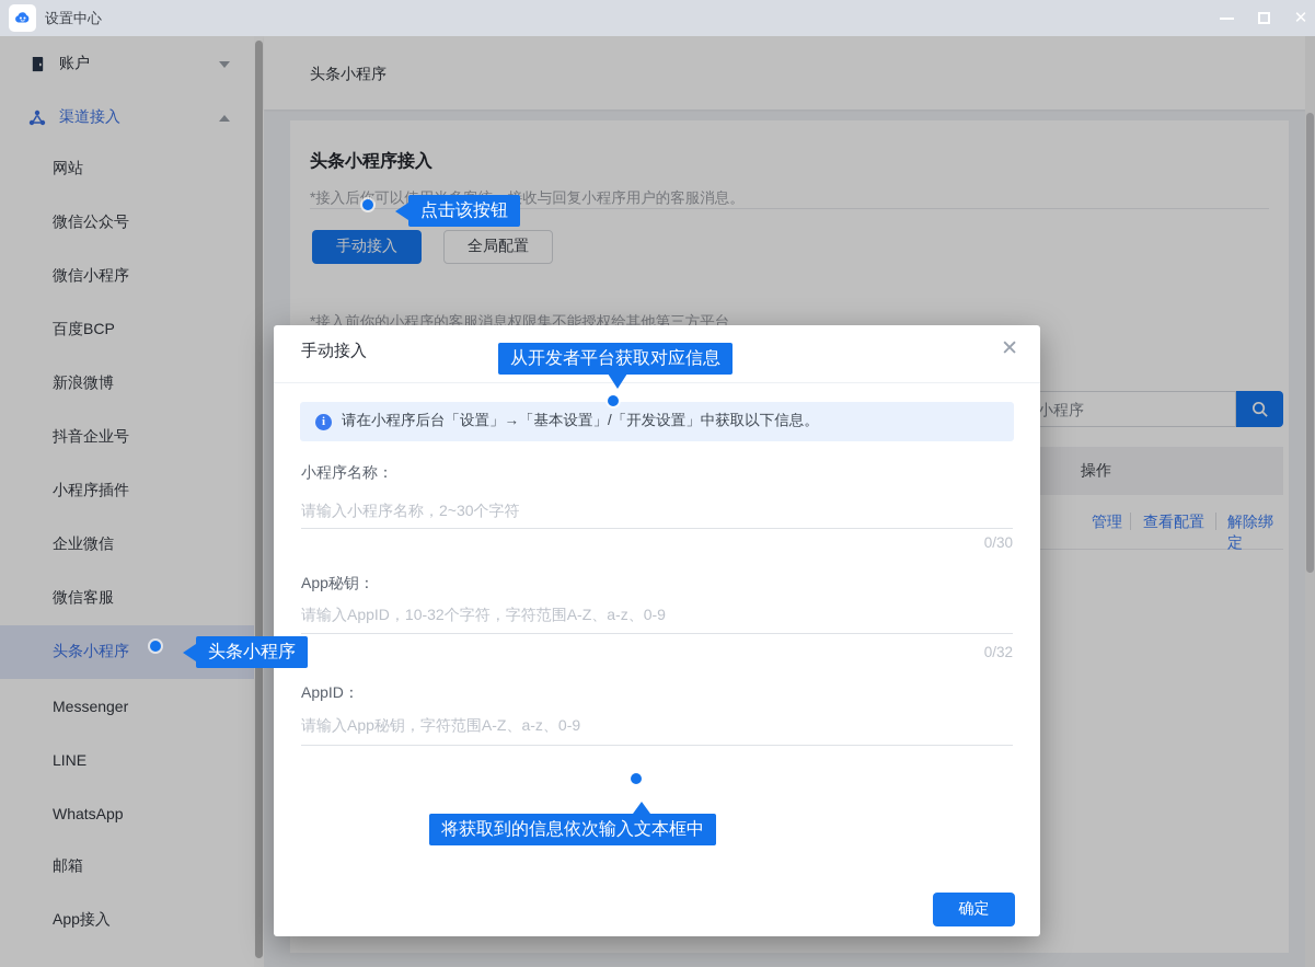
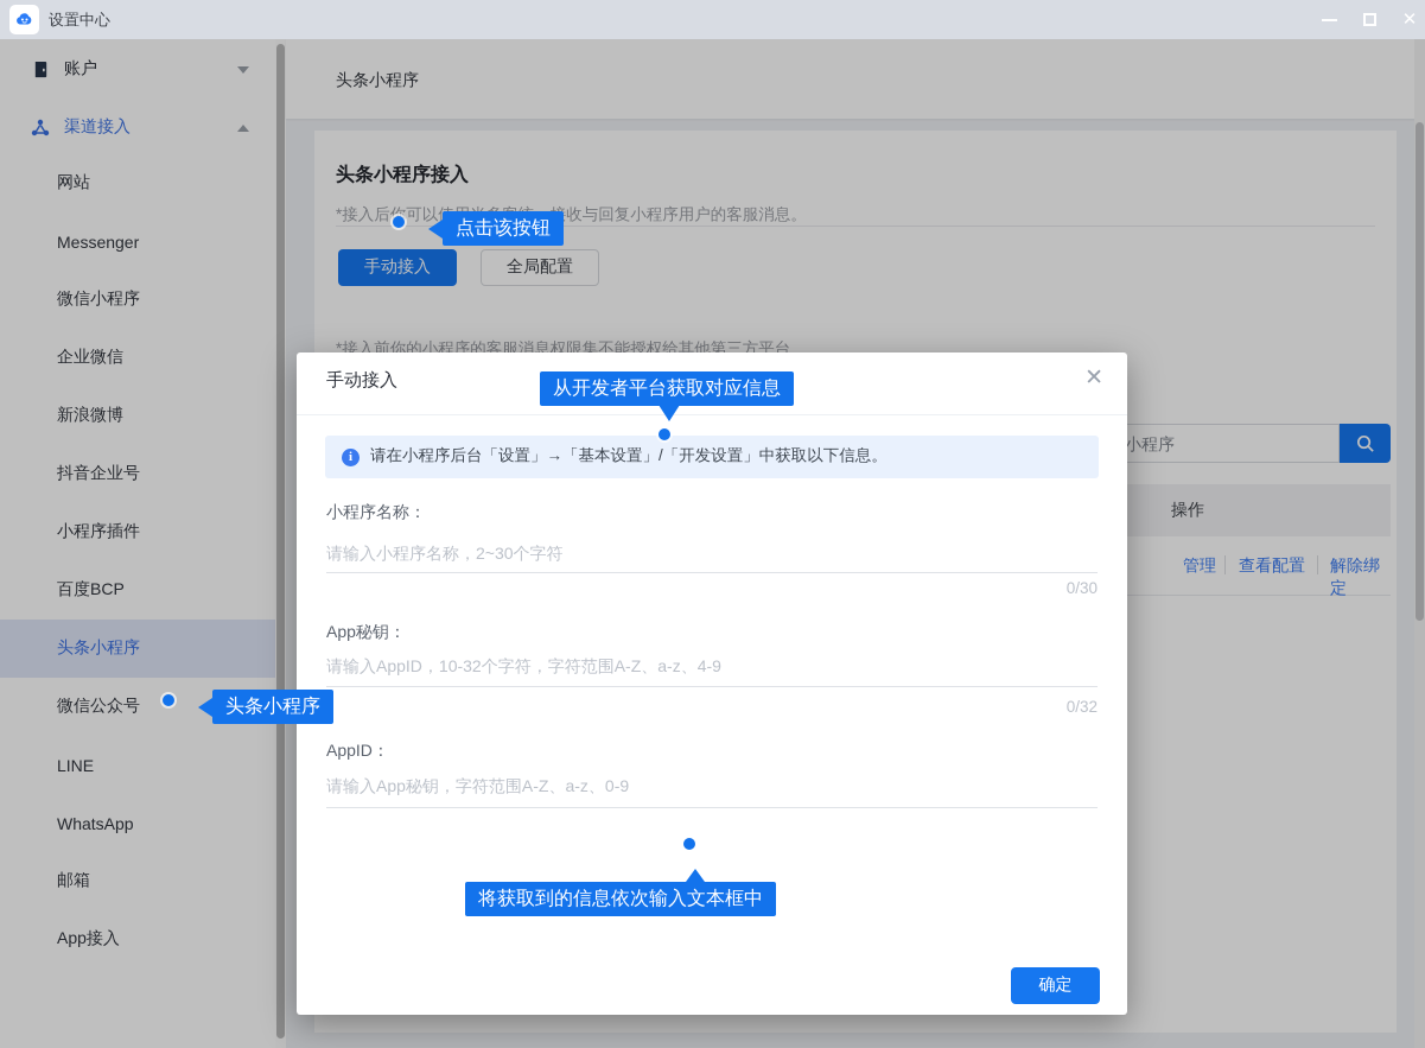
  设置中心
  ✕
  账户
  渠道接入
  网站
- 微信公众号
+ Messenger
  微信小程序
- 百度BCP
+ 企业微信
  新浪微博
  抖音企业号
  小程序插件
- 企业微信
+ 百度BCP
- 微信客服
  头条小程序
- Messenger
+ 微信公众号
  LINE
  WhatsApp
  邮箱
  App接入
  头条小程序
  头条小程序接入
  *接入后你可以收与回复小程序用户的客服消息。
  手动接入
  全局配置
  *接入前你的小程序的客服消息权限集不能授权给其他第三方平台
  小程序
  操作
  管理
  查看配置
  解除绑定
  手动接入
  ✕
  i
  请在小程序后台「设置」→「基本设置」/「开发设置」中获取以下信息。
  小程序名称：
  请输入小程序名称，2~30个字符
  0/30
  App秘钥：
- 请输入AppID，10-32个字符，字符范围A-Z、a-z、0-9
+ 请输入AppID，10-32个字符，字符范围A-Z、a-z、4-9
  0/32
  AppID：
  请输入App秘钥，字符范围A-Z、a-z、0-9
  确定
  点击该按钮
  头条小程序
  从开发者平台获取对应信息
  将获取到的信息依次输入文本框中
